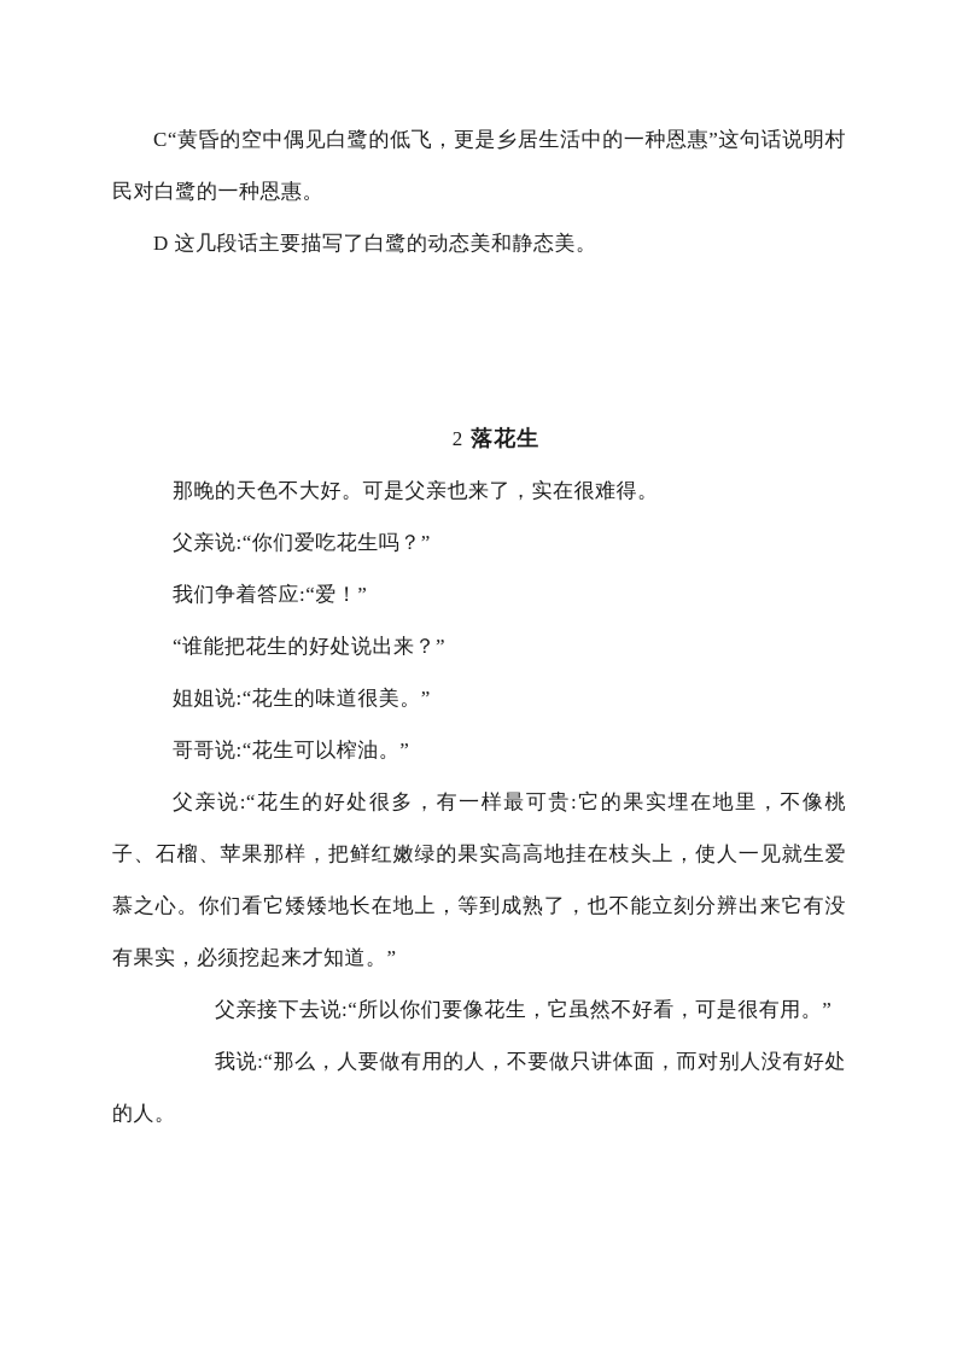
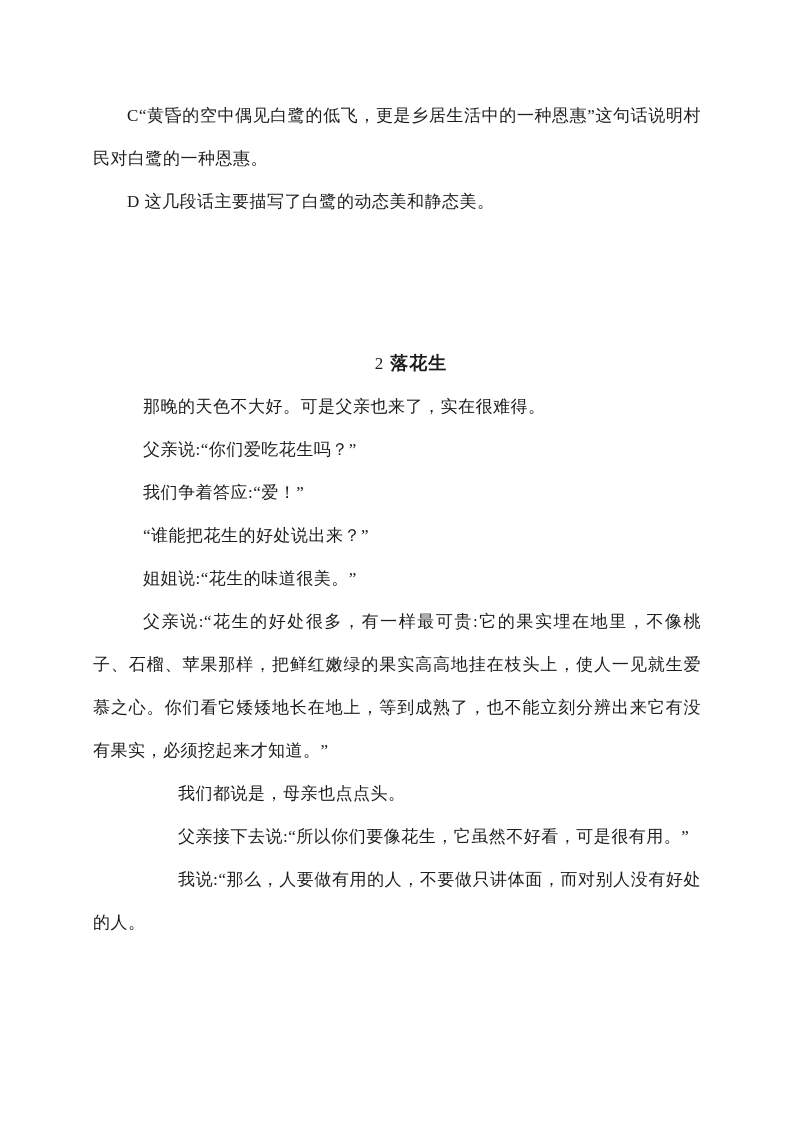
  C“黄昏的空中偶见白鹭的低飞，更是乡居生活中的一种恩惠”这句话说明村民对白鹭的一种恩惠。
  D 这几段话主要描写了白鹭的动态美和静态美。
  2 落花生
  那晚的天色不大好。可是父亲也来了，实在很难得。
  父亲说:“你们爱吃花生吗？”
  我们争着答应:“爱！”
  “谁能把花生的好处说出来？”
  姐姐说:“花生的味道很美。”
- 哥哥说:“花生可以榨油。”
  父亲说:“花生的好处很多，有一样最可贵:它的果实埋在地里，不像桃子、石榴、苹果那样，把鲜红嫩绿的果实高高地挂在枝头上，使人一见就生爱慕之心。你们看它矮矮地长在地上，等到成熟了，也不能立刻分辨出来它有没有果实，必须挖起来才知道。”
+ 我们都说是，母亲也点点头。
  父亲接下去说:“所以你们要像花生，它虽然不好看，可是很有用。”
  我说:“那么，人要做有用的人，不要做只讲体面，而对别人没有好处的人。
